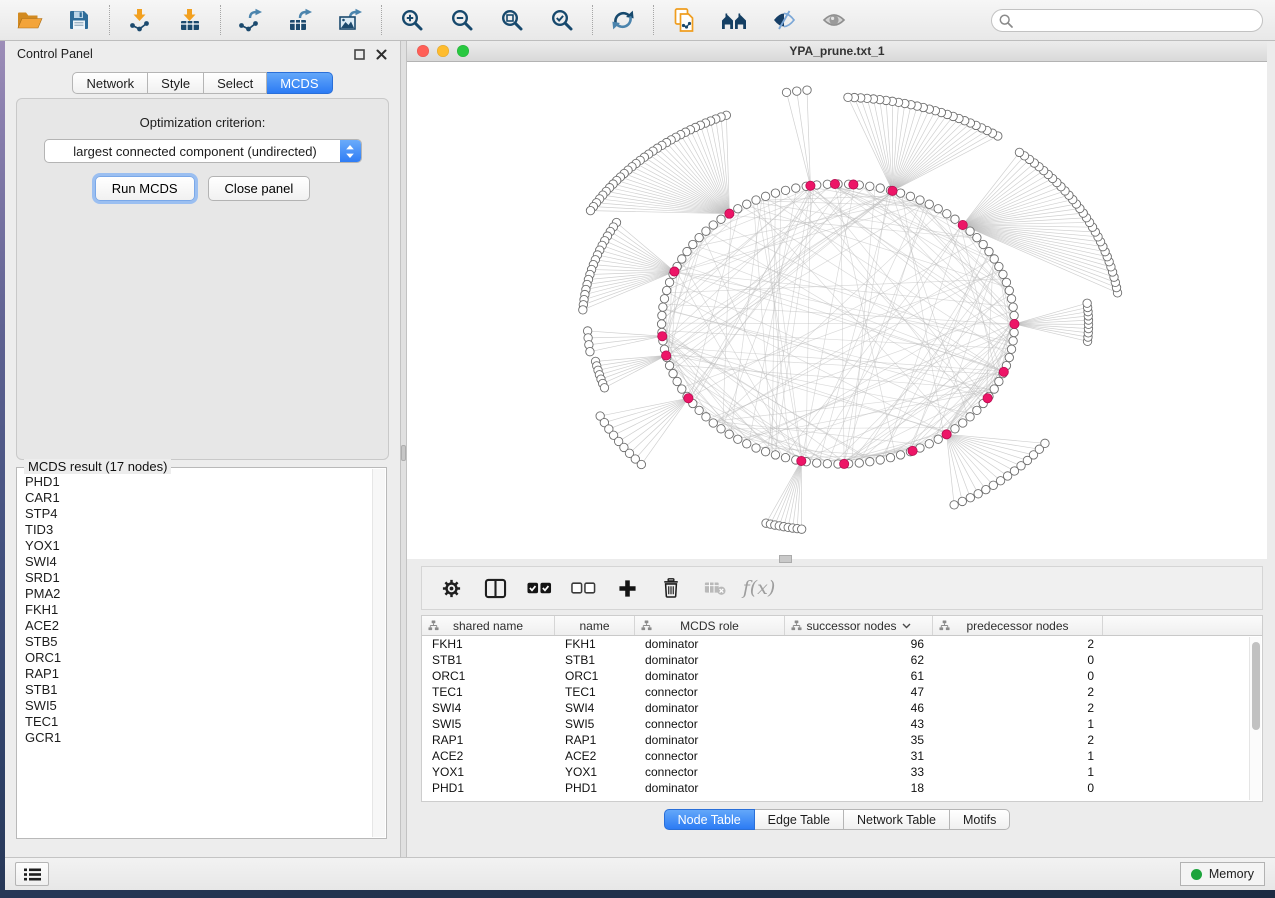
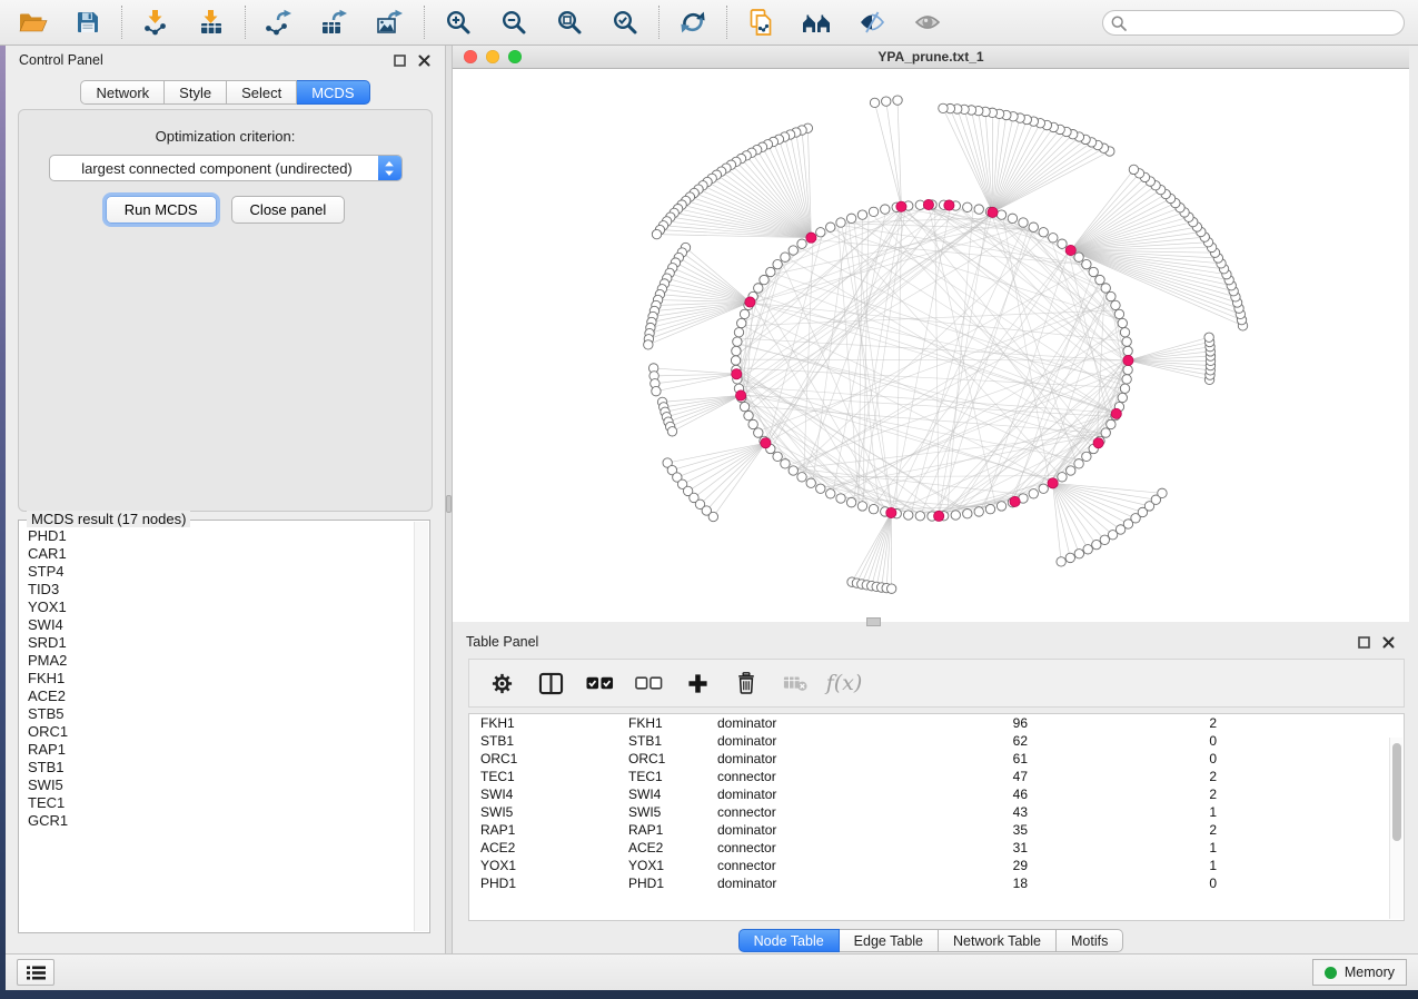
  Control Panel
  Network
  Style
  Select
  MCDS
  Optimization criterion:
  largest connected component (undirected)
  Run MCDS
  Close panel
  MCDS result (17 nodes)
  PHD1
  CAR1
  STP4
  TID3
  YOX1
  SWI4
  SRD1
  PMA2
  FKH1
  ACE2
  STB5
  ORC1
  RAP1
  STB1
  SWI5
  TEC1
  GCR1
  YPA_prune.txt_1
+ Table Panel
  f(x)
- shared name
- name
- MCDS role
- successor nodes
- predecessor nodes
  FKH1
  FKH1
  dominator
  96
  2
  STB1
  STB1
  dominator
  62
  0
  ORC1
  ORC1
  dominator
  61
  0
  TEC1
  TEC1
  connector
  47
  2
  SWI4
  SWI4
  dominator
  46
  2
  SWI5
  SWI5
  connector
  43
  1
  RAP1
  RAP1
  dominator
  35
  2
  ACE2
  ACE2
  connector
  31
  1
  YOX1
  YOX1
  connector
- 33
+ 29
  1
  PHD1
  PHD1
  dominator
  18
  0
  Node Table
  Edge Table
  Network Table
  Motifs
  Memory
